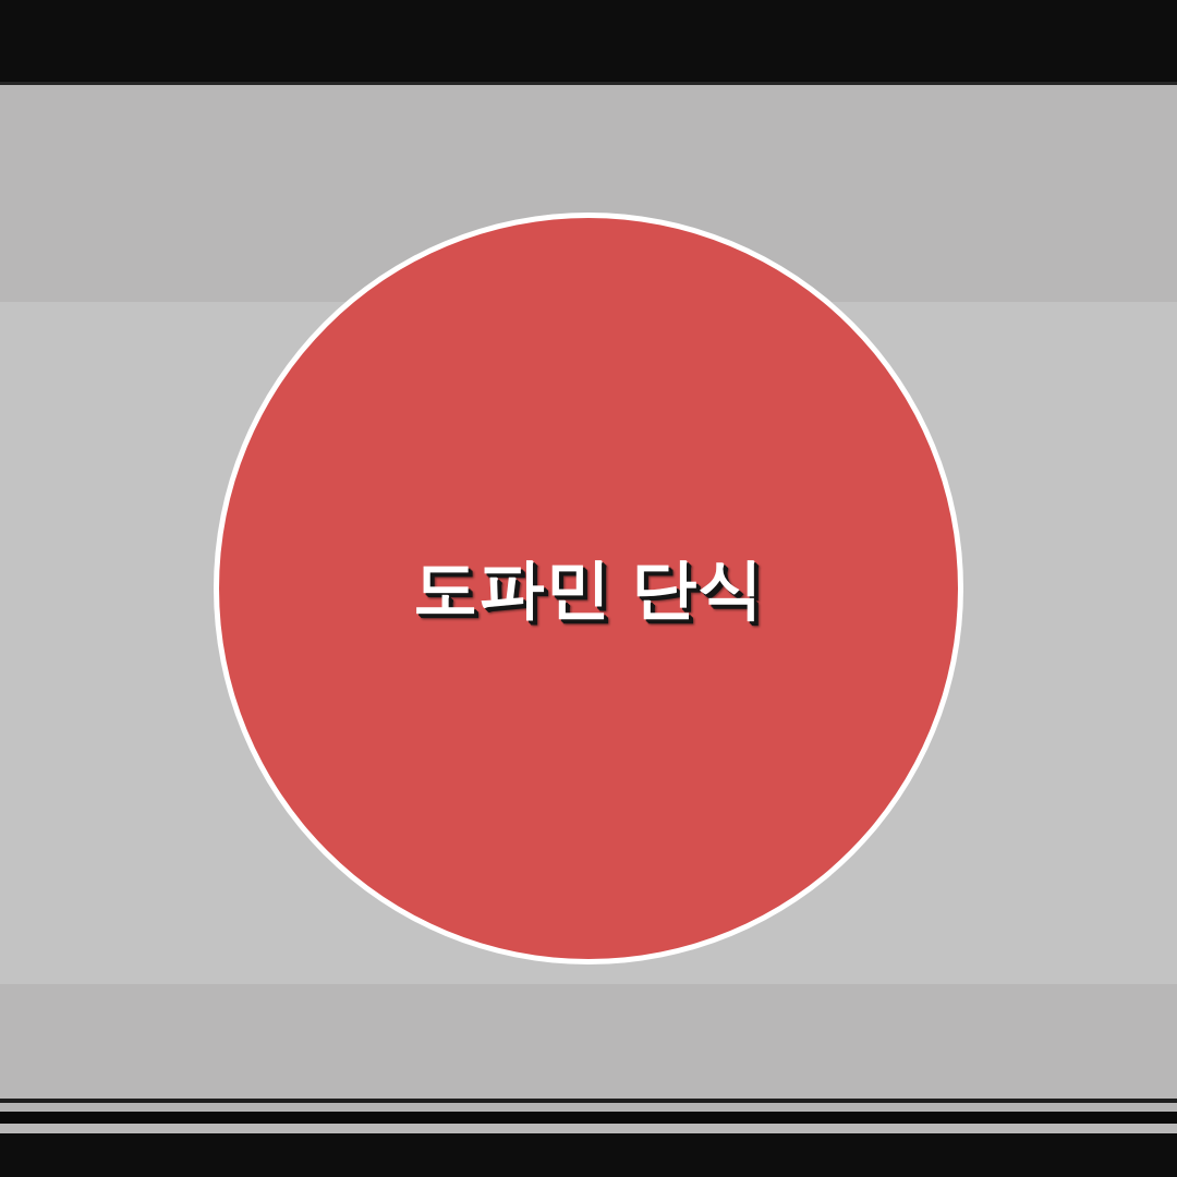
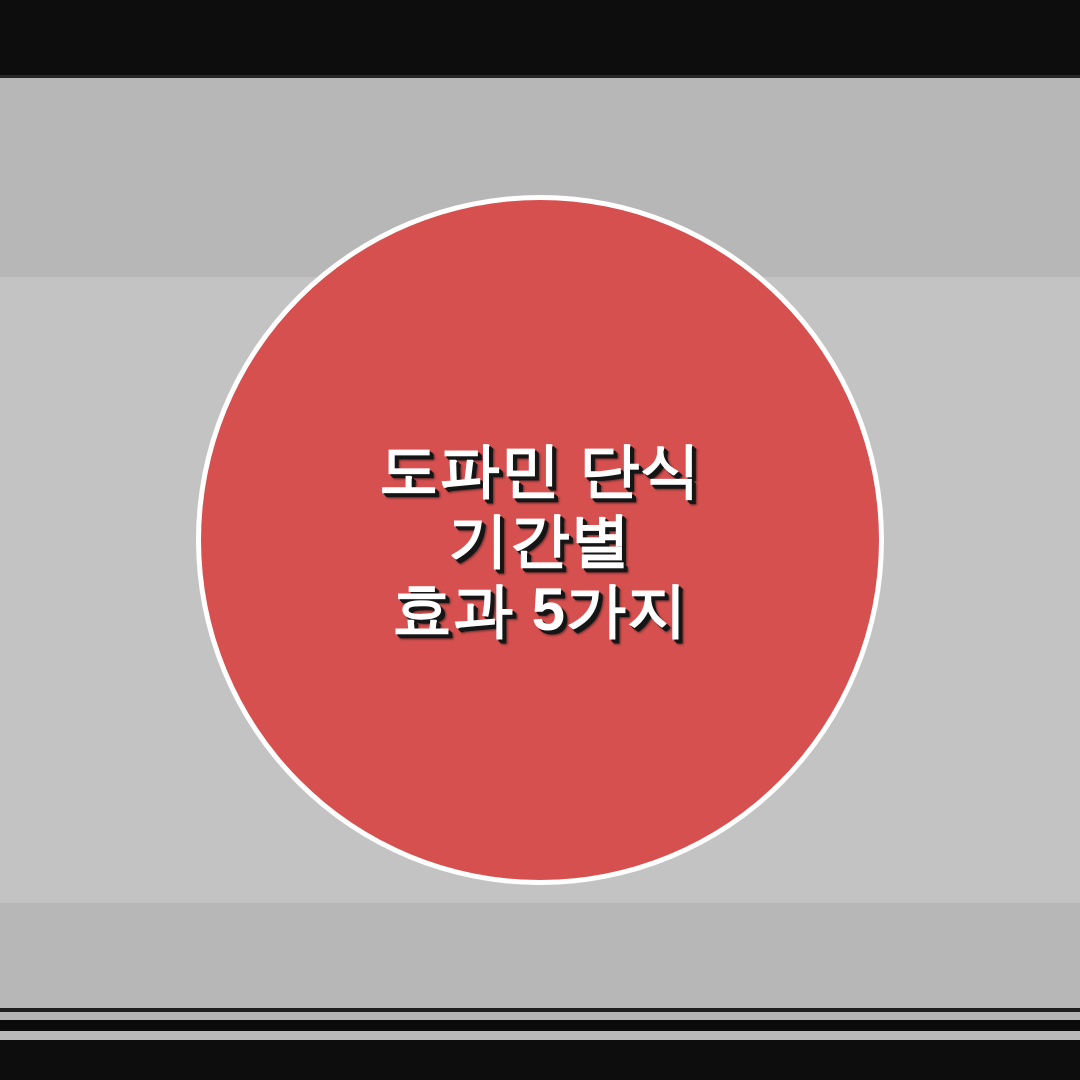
  도파민 단식
+ 기간별
+ 효과 5가지
